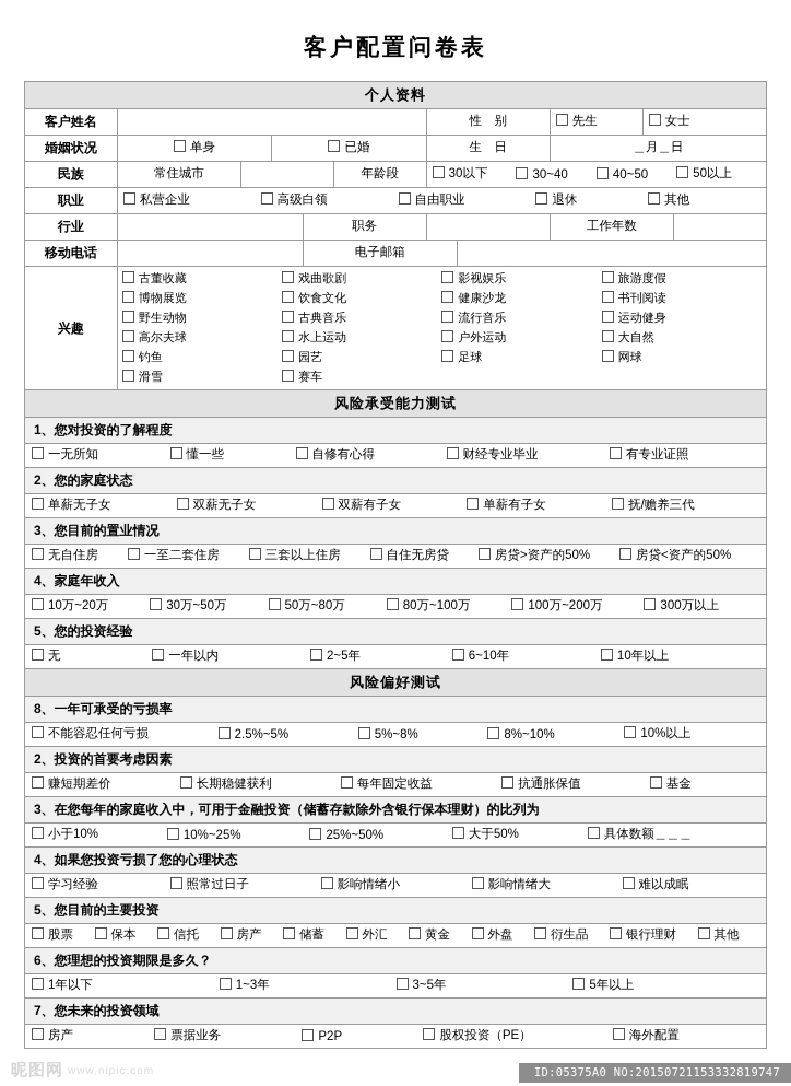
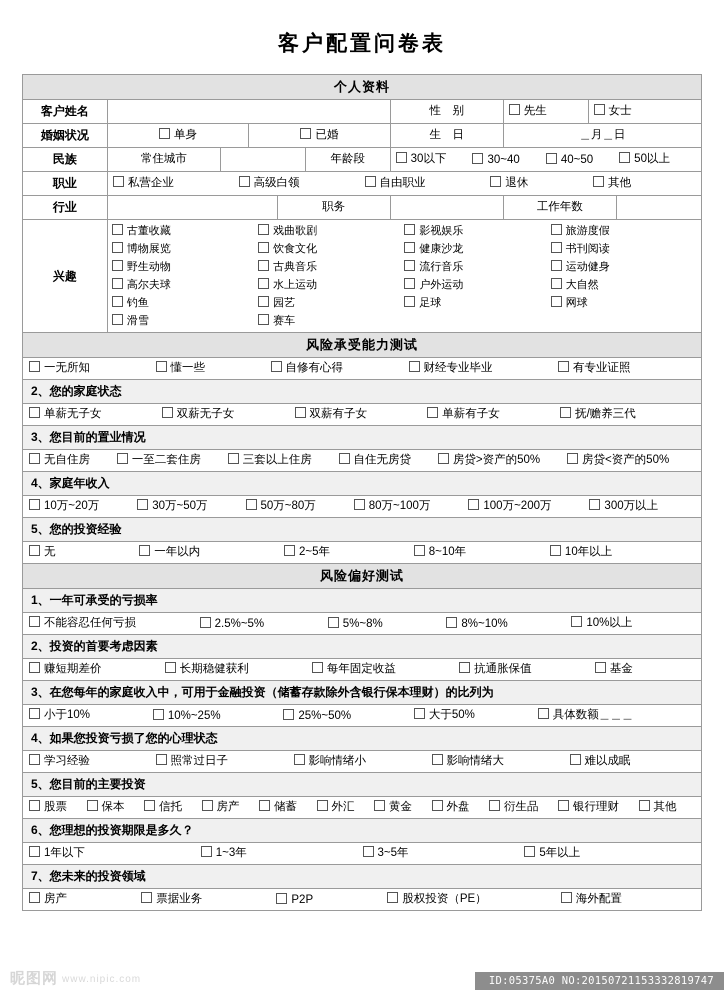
  客户配置问卷表
  个人资料
  客户姓名		性 别	先生	女士
  婚姻状况	单身	已婚	生 日	＿月＿日
  民族	常住城市		年龄段	30以下 30~40 40~50 50以上
  职业	私营企业 高级白领 自由职业 退休 其他
  行业		职务		工作年数
- 移动电话		电子邮箱
  兴趣	古董收藏 戏曲歌剧 影视娱乐 旅游度假博物展览 饮食文化 健康沙龙 书刊阅读野生动物 古典音乐 流行音乐 运动健身高尔夫球 水上运动 户外运动 大自然钓鱼 园艺 足球 网球滑雪 赛车
  风险承受能力测试
- 1、您对投资的了解程度
  一无所知 懂一些 自修有心得 财经专业毕业 有专业证照
  2、您的家庭状态
  单薪无子女 双薪无子女 双薪有子女 单薪有子女 抚/赡养三代
  3、您目前的置业情况
  无自住房 一至二套住房 三套以上住房 自住无房贷 房贷>资产的50% 房贷<资产的50%
  4、家庭年收入
  10万~20万 30万~50万 50万~80万 80万~100万 100万~200万 300万以上
  5、您的投资经验
- 无 一年以内 2~5年 6~10年 10年以上
+ 无 一年以内 2~5年 8~10年 10年以上
  风险偏好测试
- 8、一年可承受的亏损率
+ 1、一年可承受的亏损率
  不能容忍任何亏损 2.5%~5% 5%~8% 8%~10% 10%以上
  2、投资的首要考虑因素
  赚短期差价 长期稳健获利 每年固定收益 抗通胀保值 基金
  3、在您每年的家庭收入中，可用于金融投资（储蓄存款除外含银行保本理财）的比列为
  小于10% 10%~25% 25%~50% 大于50% 具体数额＿＿＿
  4、如果您投资亏损了您的心理状态
  学习经验 照常过日子 影响情绪小 影响情绪大 难以成眠
  5、您目前的主要投资
  股票 保本 信托 房产 储蓄 外汇 黄金 外盘 衍生品 银行理财 其他
  6、您理想的投资期限是多久？
  1年以下 1~3年 3~5年 5年以上
  7、您未来的投资领域
  房产 票据业务 P2P 股权投资（PE） 海外配置
  昵图网
  www.nipic.com
  ID:05375A0 NO:20150721153332819747
